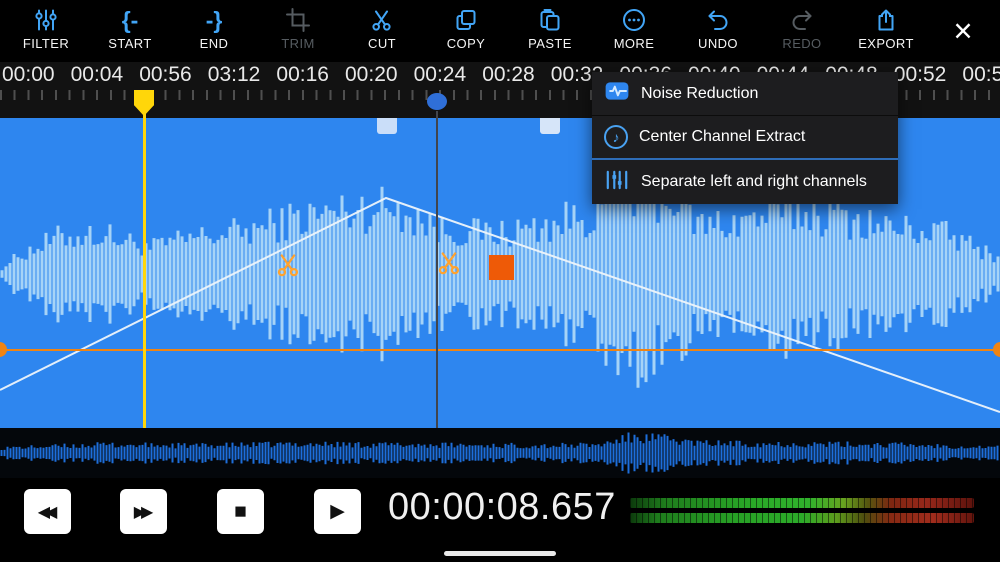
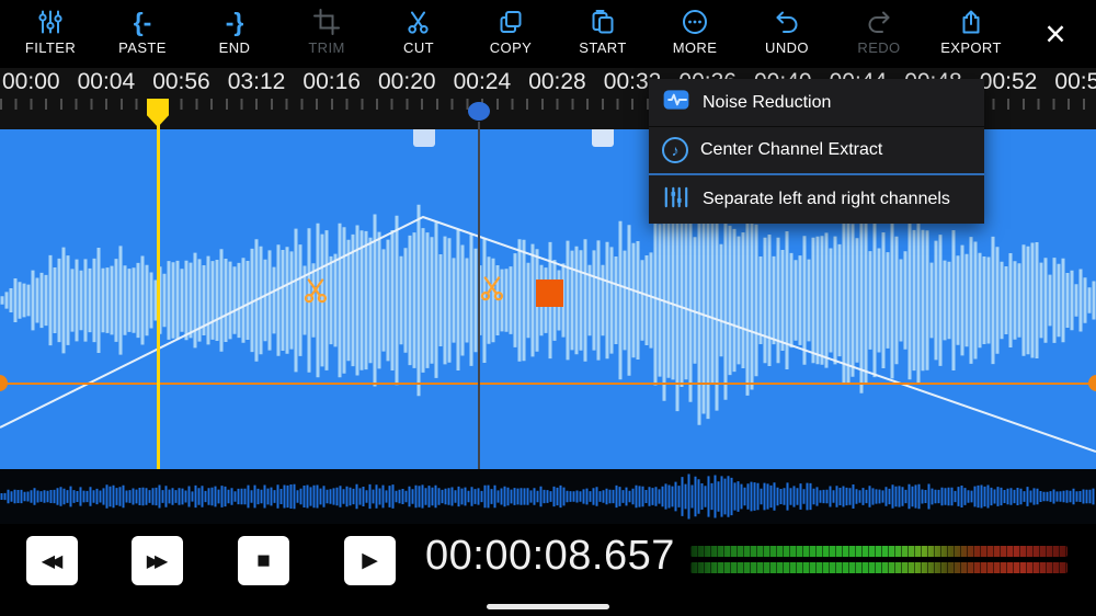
  FILTER
  {-
- START
+ PASTE
  -}
  END
  TRIM
  CUT
  COPY
- PASTE
+ START
  MORE
  UNDO
  REDO
  EXPORT
  ×
  00:00
  00:04
  00:56
  03:12
  00:16
  00:20
  00:24
  00:28
  00:3
  00:52
  00:5
  Noise Reduction
  ♪
  Center Channel Extract
  Separate left and right channels
  ◀◀
  ▶▶
  ■
  ▶
  00:00:08.657
